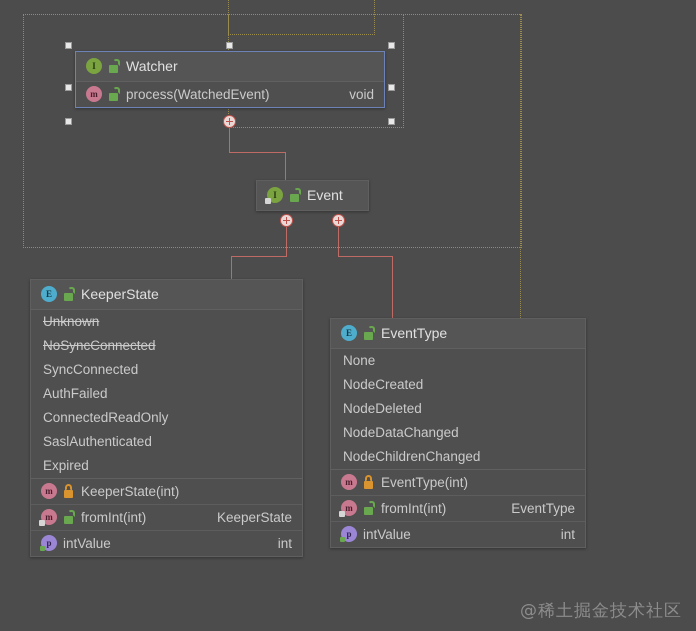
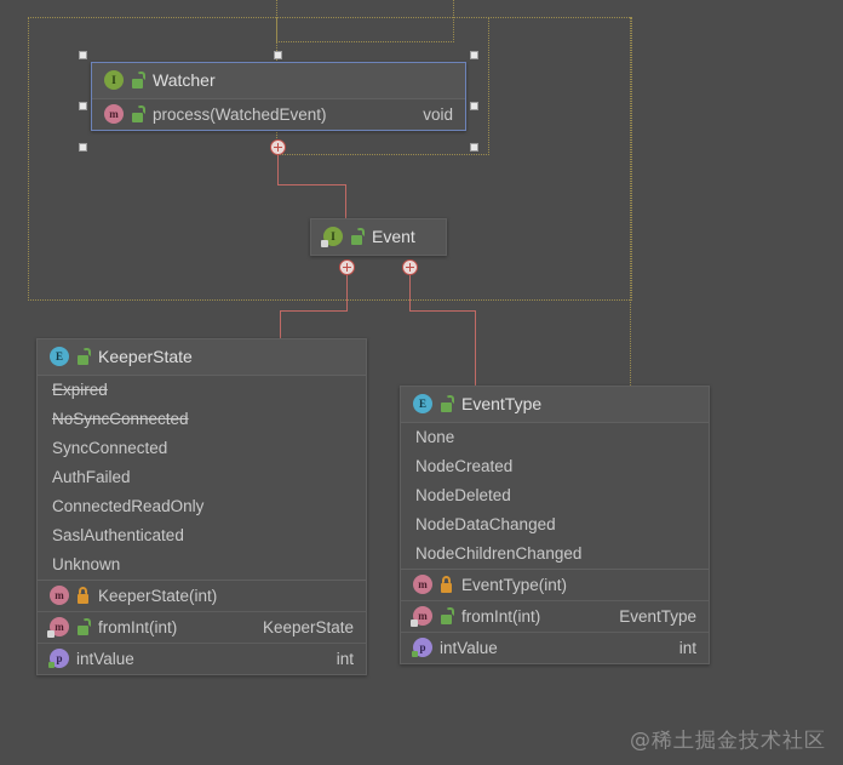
  I
  Watcher
  m
  process(WatchedEvent)
  void
  I
  Event
  E
  KeeperState
- Unknown
+ Expired
  NoSyncConnected
  SyncConnected
  AuthFailed
  ConnectedReadOnly
  SaslAuthenticated
- Expired
+ Unknown
  m
  KeeperState(int)
  m
  fromInt(int)
  KeeperState
  p
  intValue
  int
  E
  EventType
  None
  NodeCreated
  NodeDeleted
  NodeDataChanged
  NodeChildrenChanged
  m
  EventType(int)
  m
  fromInt(int)
  EventType
  p
  intValue
  int
  @稀土掘金技术社区
